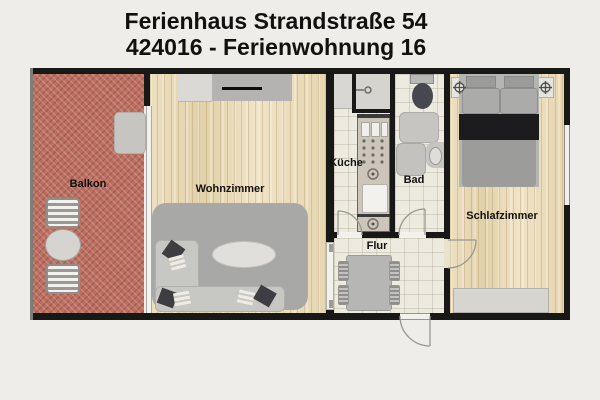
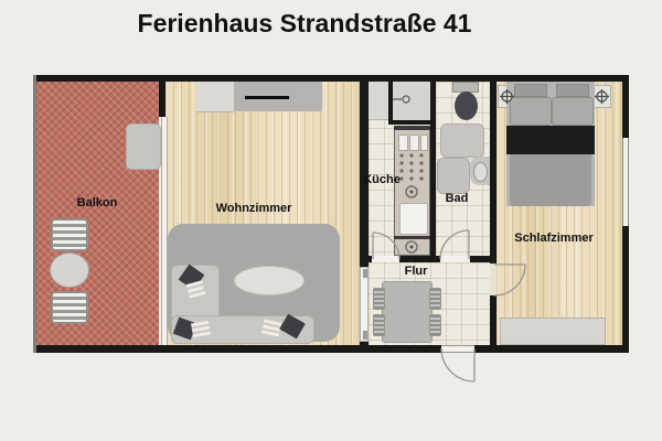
- Ferienhaus Strandstraße 54
+ Ferienhaus Strandstraße 41
- 424016 - Ferienwohnung 16
  Balkon
  Wohnzimmer
  Küche
  Bad
  Flur
  Schlafzimmer
